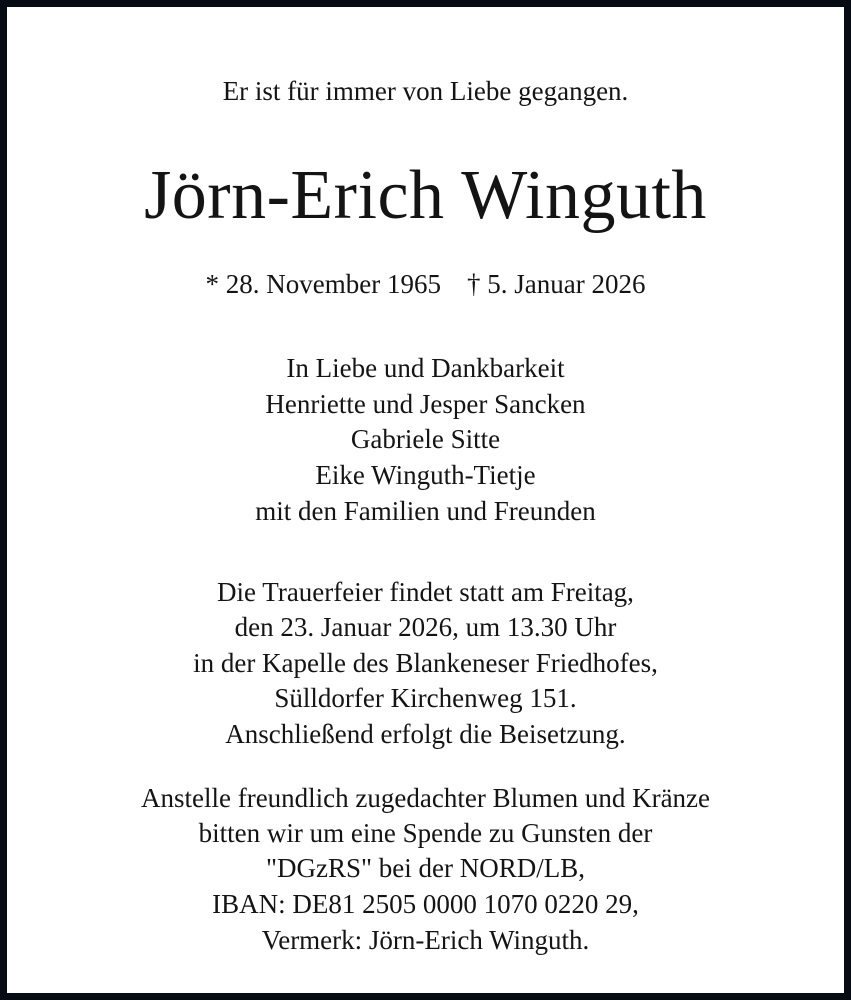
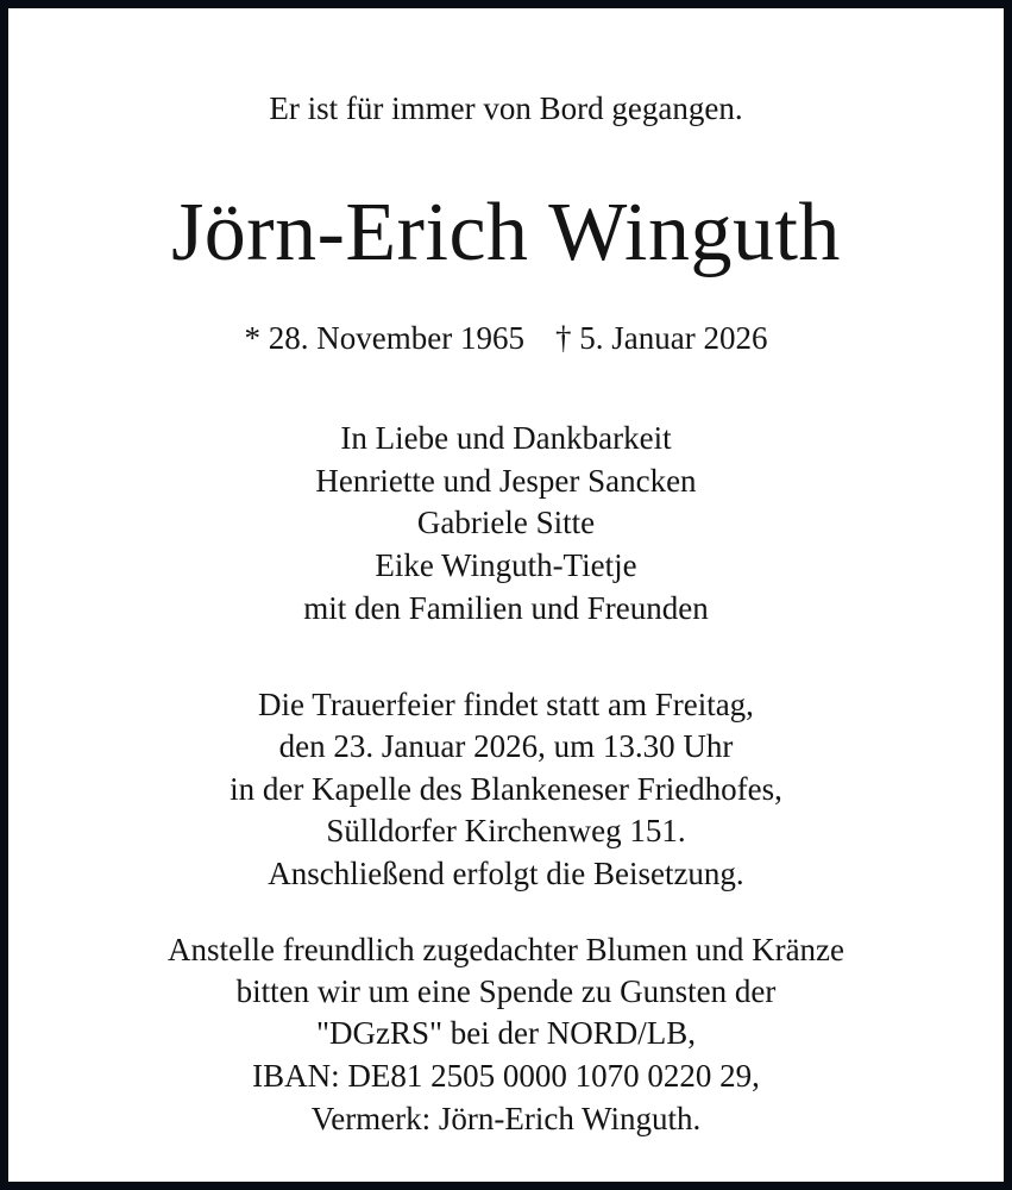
- Er ist für immer von Liebe gegangen.
+ Er ist für immer von Bord gegangen.
  Jörn-Erich Winguth
  * 28. November 1965 † 5. Januar 2026
  In Liebe und Dankbarkeit
  Henriette und Jesper Sancken
  Gabriele Sitte
  Eike Winguth-Tietje
  mit den Familien und Freunden
  Die Trauerfeier findet statt am Freitag,
  den 23. Januar 2026, um 13.30 Uhr
  in der Kapelle des Blankeneser Friedhofes,
  Sülldorfer Kirchenweg 151.
  Anschließend erfolgt die Beisetzung.
  Anstelle freundlich zugedachter Blumen und Kränze
  bitten wir um eine Spende zu Gunsten der
  "DGzRS" bei der NORD/LB,
  IBAN: DE81 2505 0000 1070 0220 29,
  Vermerk: Jörn-Erich Winguth.
